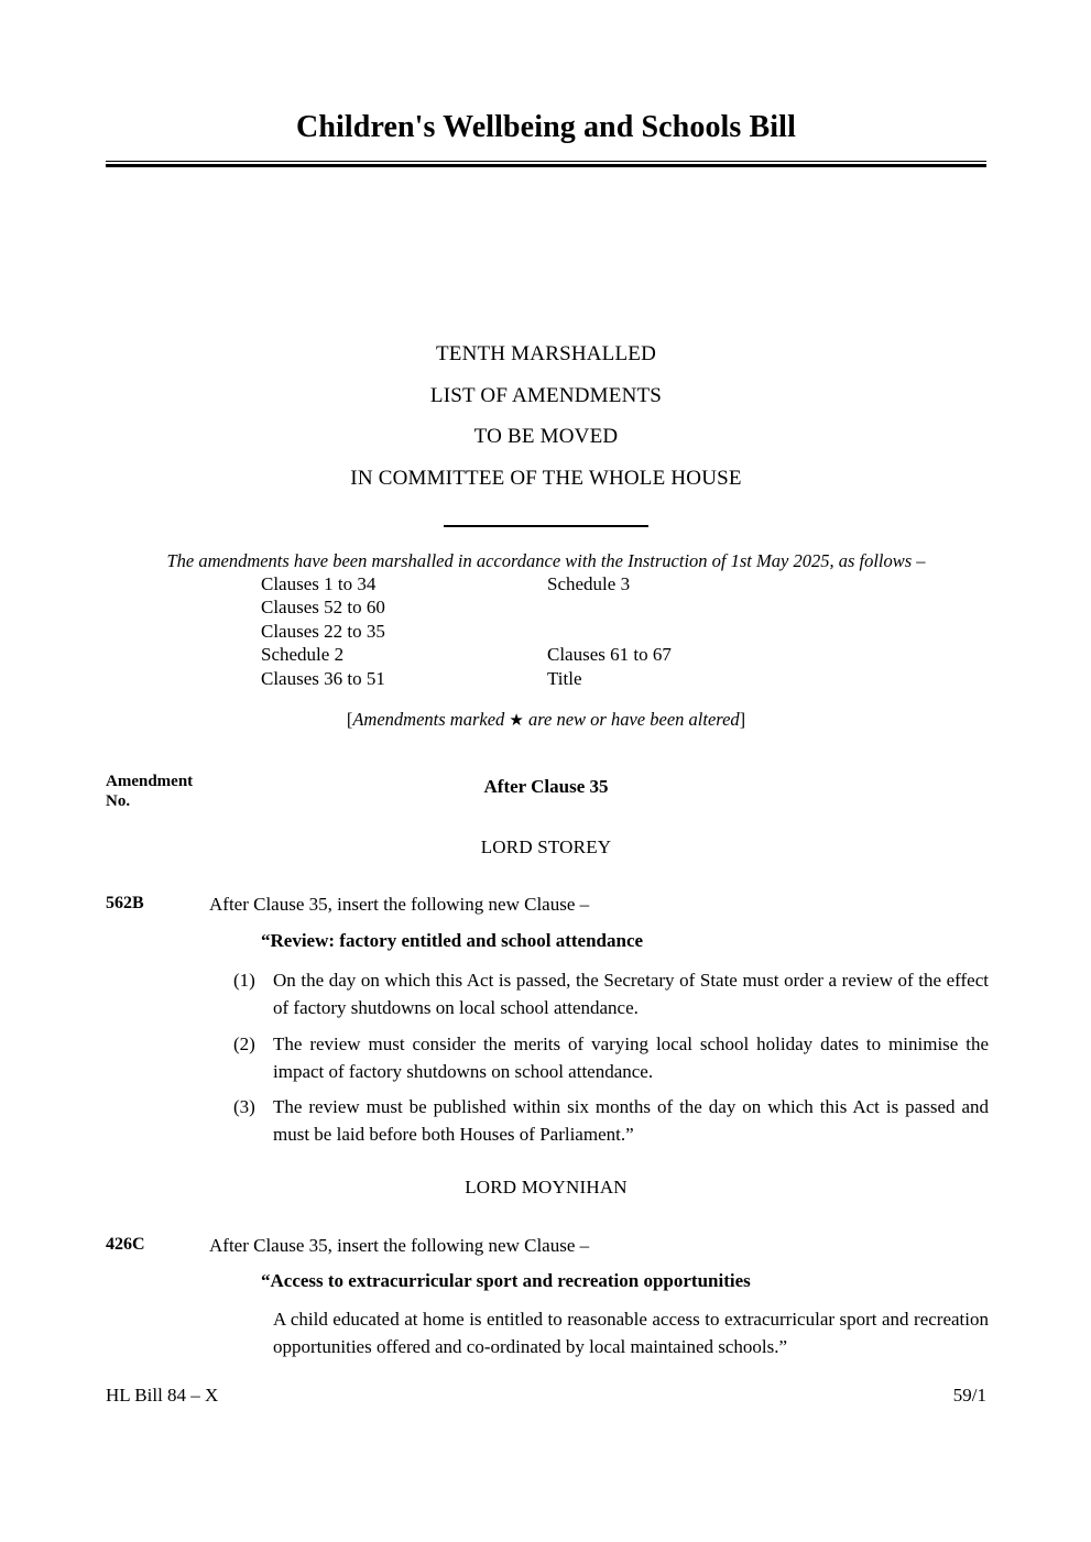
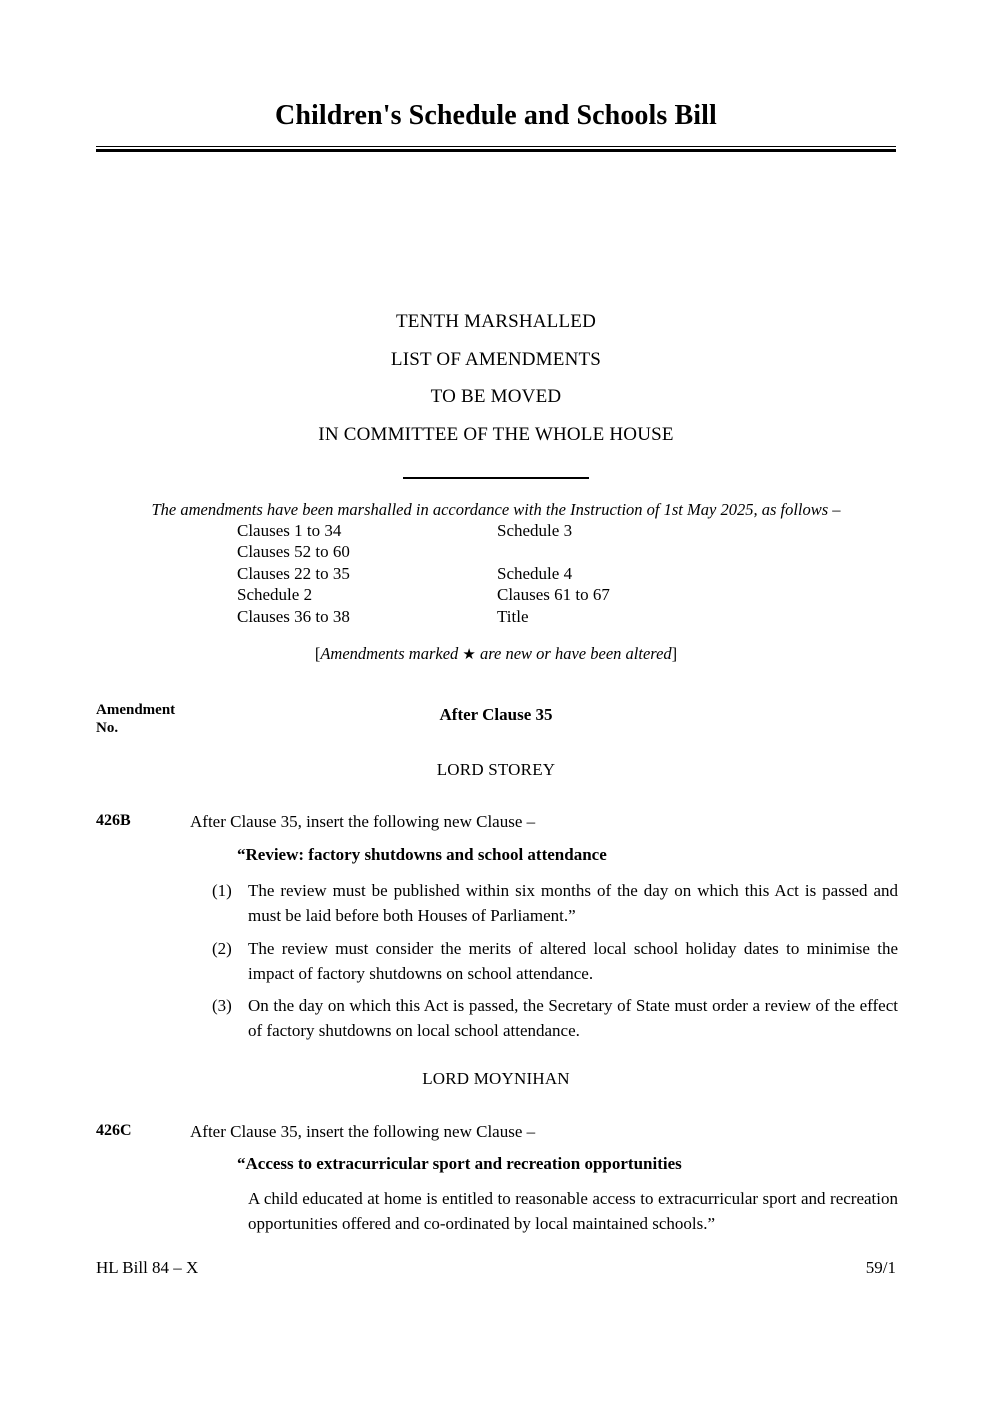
- Children's Wellbeing and Schools Bill
+ Children's Schedule and Schools Bill
  TENTH MARSHALLED
  LIST OF AMENDMENTS
  TO BE MOVED
  IN COMMITTEE OF THE WHOLE HOUSE
  The amendments have been marshalled in accordance with the Instruction of 1st May 2025, as follows –
  Clauses 1 to 34
  Schedule 3
  Clauses 52 to 60
  Clauses 22 to 35
+ Schedule 4
  Schedule 2
  Clauses 61 to 67
- Clauses 36 to 51
+ Clauses 36 to 38
  Title
  [Amendments marked ★ are new or have been altered]
  Amendment
  No.
  After Clause 35
  LORD STOREY
- 562B
+ 426B
  After Clause 35, insert the following new Clause –
- “Review: factory entitled and school attendance
+ “Review: factory shutdowns and school attendance
  (1)
- On the day on which this Act is passed, the Secretary of State must order a review of the effect of factory shutdowns on local school attendance.
+ The review must be published within six months of the day on which this Act is passed and must be laid before both Houses of Parliament.”
  (2)
- The review must consider the merits of varying local school holiday dates to minimise the impact of factory shutdowns on school attendance.
+ The review must consider the merits of altered local school holiday dates to minimise the impact of factory shutdowns on school attendance.
  (3)
- The review must be published within six months of the day on which this Act is passed and must be laid before both Houses of Parliament.”
+ On the day on which this Act is passed, the Secretary of State must order a review of the effect of factory shutdowns on local school attendance.
  LORD MOYNIHAN
  426C
  After Clause 35, insert the following new Clause –
  “Access to extracurricular sport and recreation opportunities
  A child educated at home is entitled to reasonable access to extracurricular sport and recreation opportunities offered and co-ordinated by local maintained schools.”
  HL Bill 84 – X
  59/1
